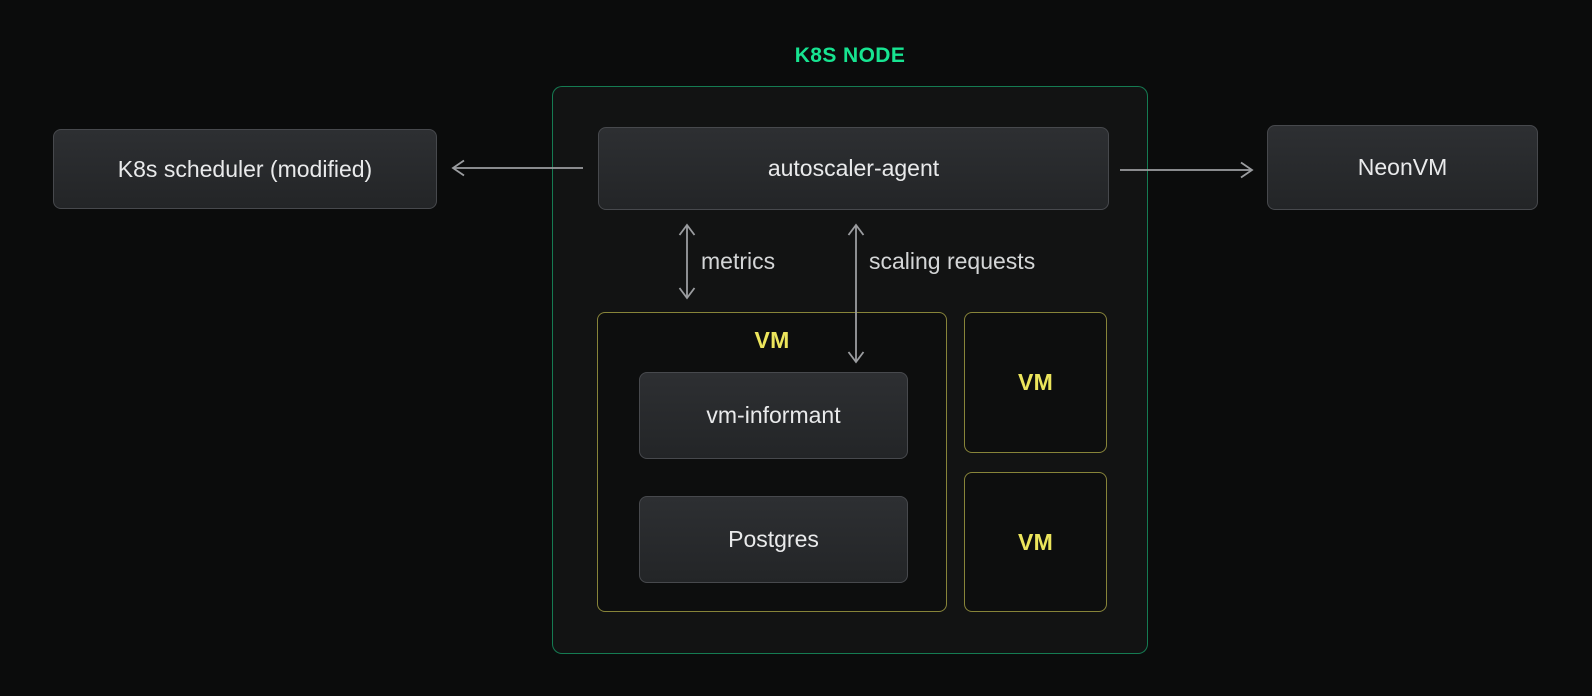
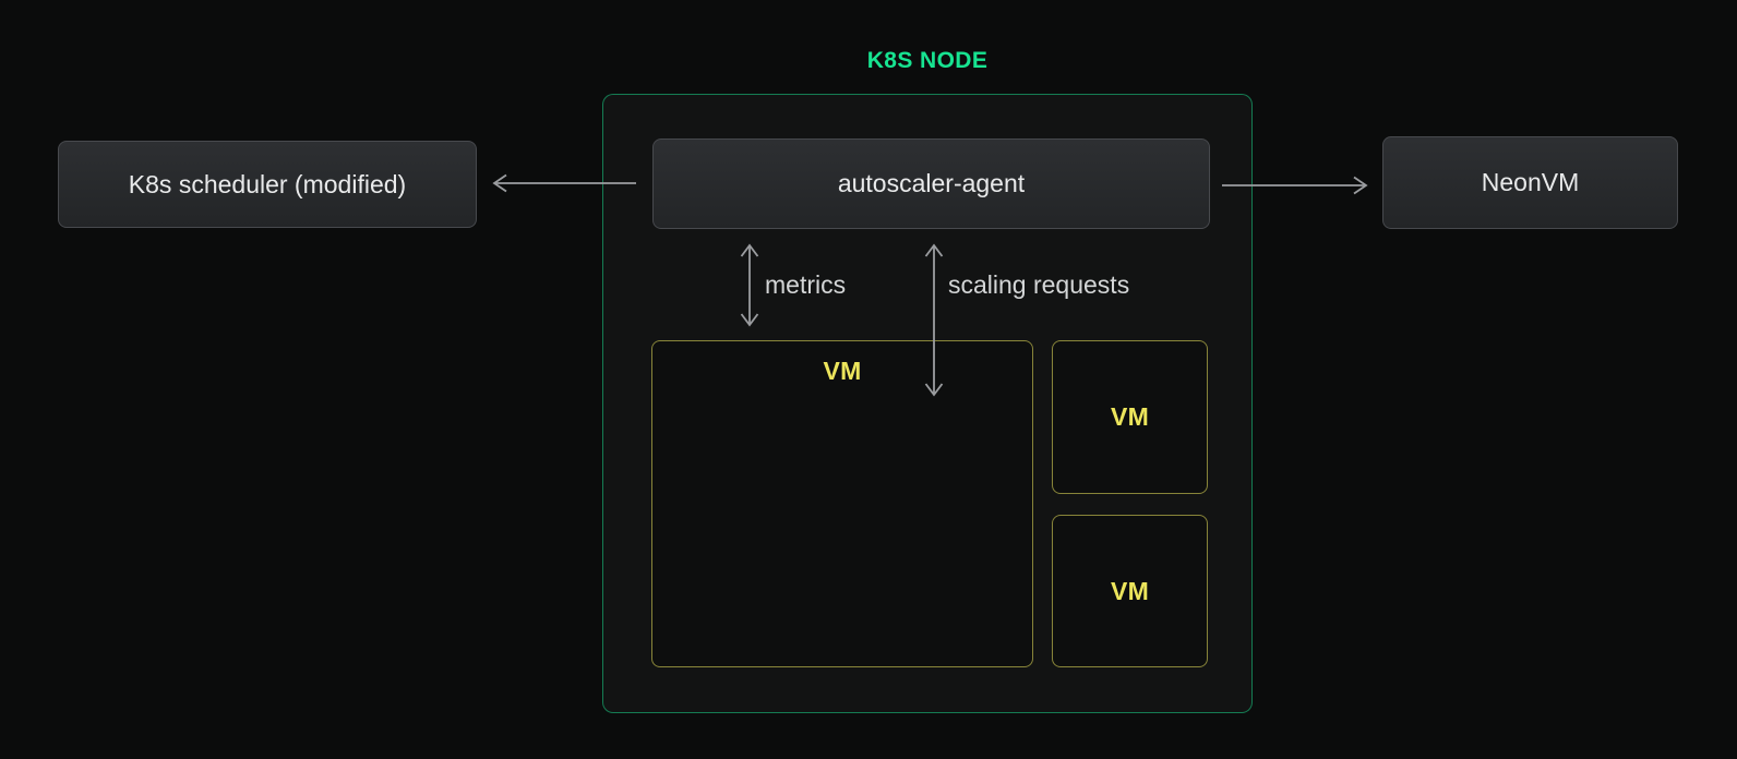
  K8S NODE
  K8s scheduler (modified)
  autoscaler-agent
  NeonVM
  VM
- vm-informant
- Postgres
  VM
  VM
  metrics
  scaling requests
